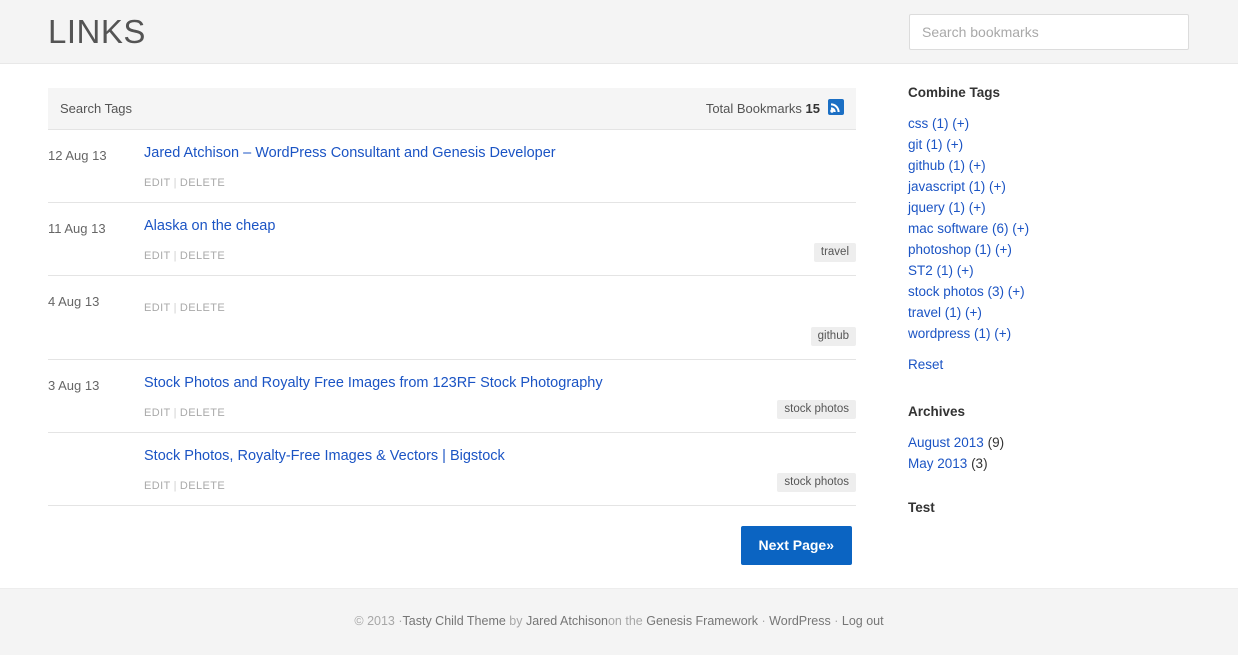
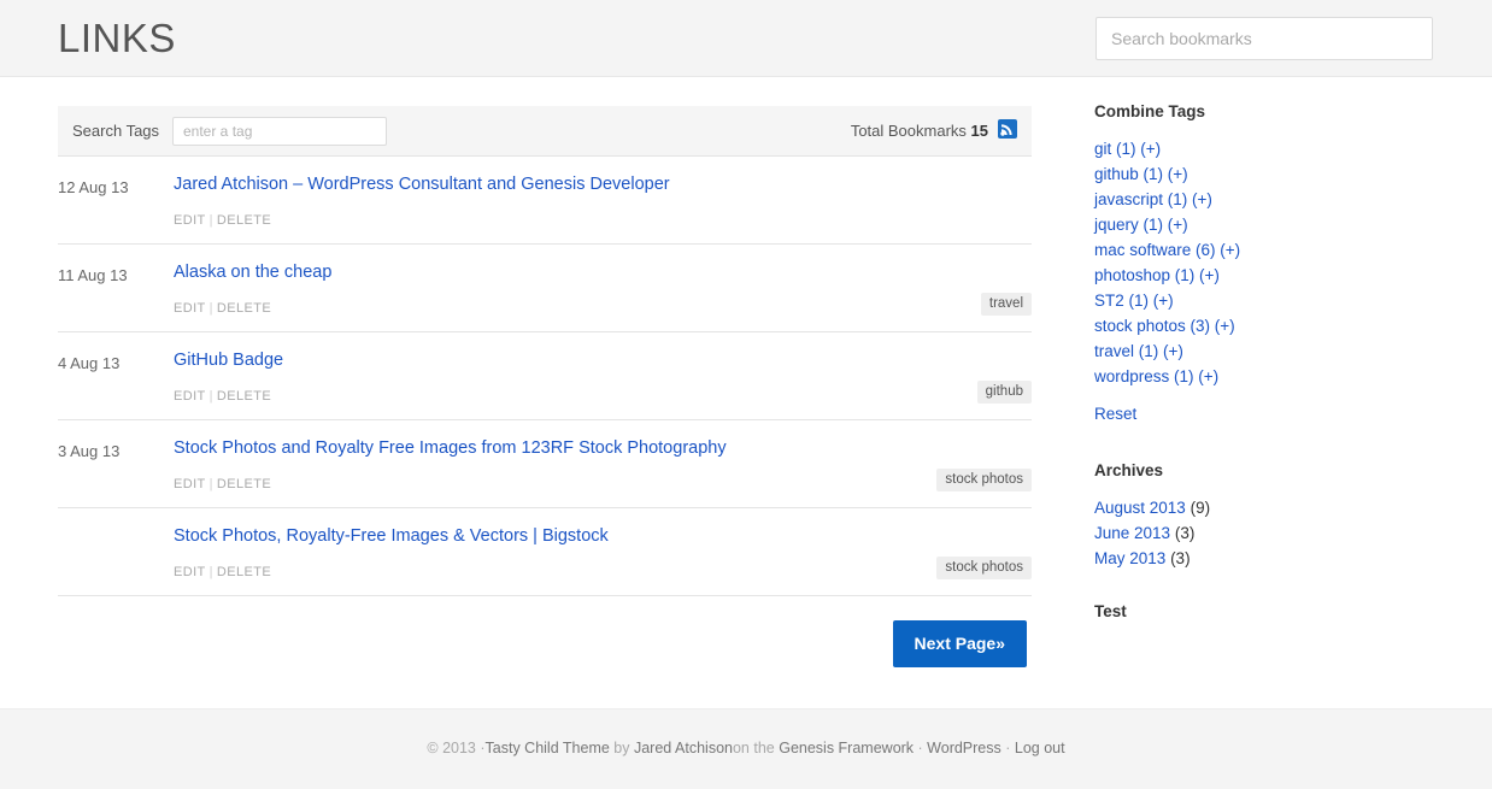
  LINKS
  Search bookmarks
  Search Tags
+ enter a tag
  Total Bookmarks 15
  12 Aug 13
  Jared Atchison – WordPress Consultant and Genesis Developer
  EDIT | DELETE
  11 Aug 13
  Alaska on the cheap
  EDIT | DELETE
  travel
  4 Aug 13
+ GitHub Badge
  EDIT | DELETE
  github
  3 Aug 13
  Stock Photos and Royalty Free Images from 123RF Stock Photography
  EDIT | DELETE
  stock photos
  Stock Photos, Royalty-Free Images & Vectors | Bigstock
  EDIT | DELETE
  stock photos
  Next Page»
  Combine Tags
- css (1) (+)
  git (1) (+)
  github (1) (+)
  javascript (1) (+)
  jquery (1) (+)
  mac software (6) (+)
  photoshop (1) (+)
  ST2 (1) (+)
  stock photos (3) (+)
  travel (1) (+)
  wordpress (1) (+)
  Reset
  Archives
  August 2013 (9)
+ June 2013 (3)
  May 2013 (3)
  Test
  © 2013 ·Tasty Child Theme by Jared Atchisonon the Genesis Framework · WordPress · Log out
